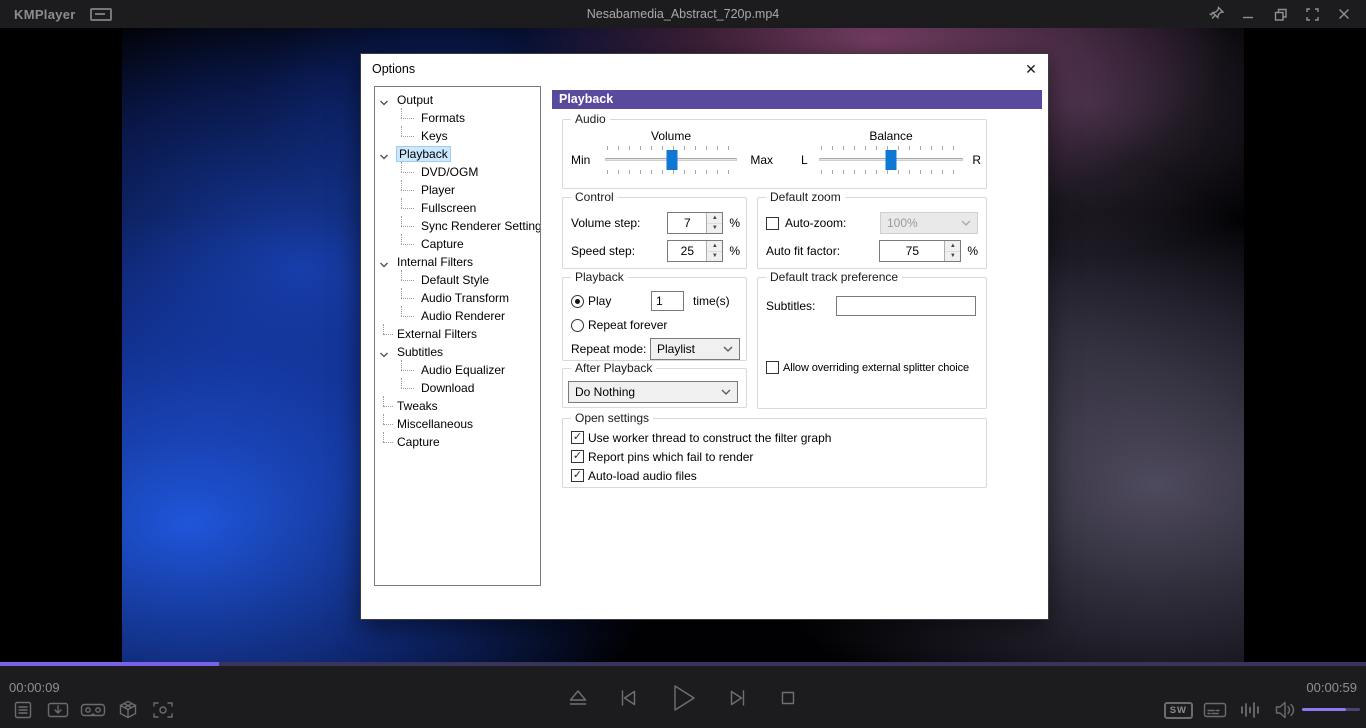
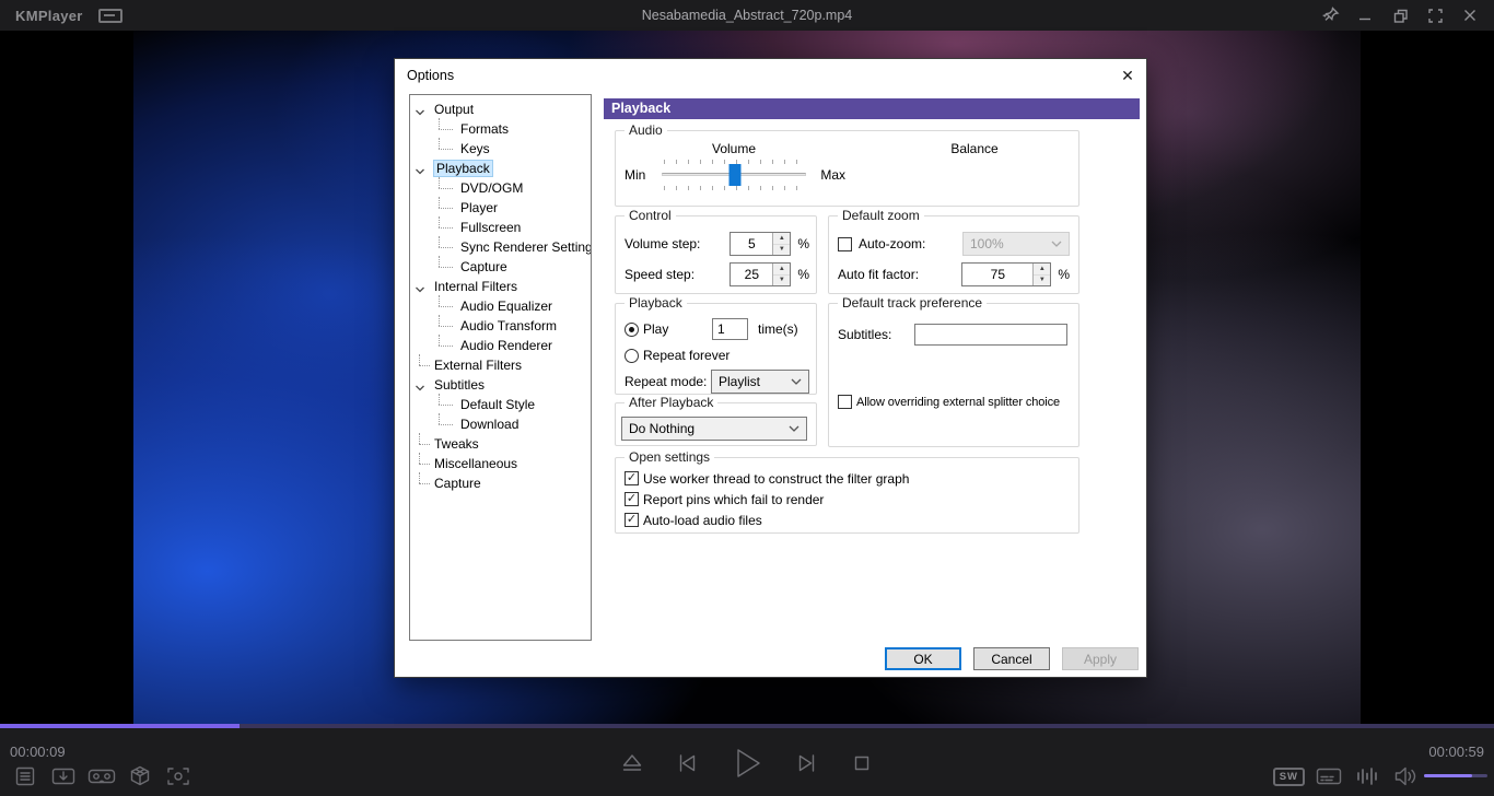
  KMPlayer
  Nesabamedia_Abstract_720p.mp4
  Options
  ✕
  Output
  Formats
  Keys
  Playback
  DVD/OGM
  Player
  Fullscreen
  Sync Renderer Setting
  Capture
  Internal Filters
- Default Style
+ Audio Equalizer
  Audio Transform
  Audio Renderer
  External Filters
  Subtitles
- Audio Equalizer
+ Default Style
  Download
  Tweaks
  Miscellaneous
  Capture
  Playback
  Audio
  Volume
  Min
  Max
  Balance
- L
- R
  Control
  Volume step:
- 7
+ 5
  %
  Speed step:
  25
  %
  Default zoom
  Auto-zoom:
  100%
  Auto fit factor:
  75
  %
  Playback
  Play
  1
  time(s)
  Repeat forever
  Repeat mode:
  Playlist
  Default track preference
  Subtitles:
  Allow overriding external splitter choice
  After Playback
  Do Nothing
  Open settings
  Use worker thread to construct the filter graph
  Report pins which fail to render
  Auto-load audio files
+ OK
+ Cancel
+ Apply
  00:00:09
  00:00:59
  SW
